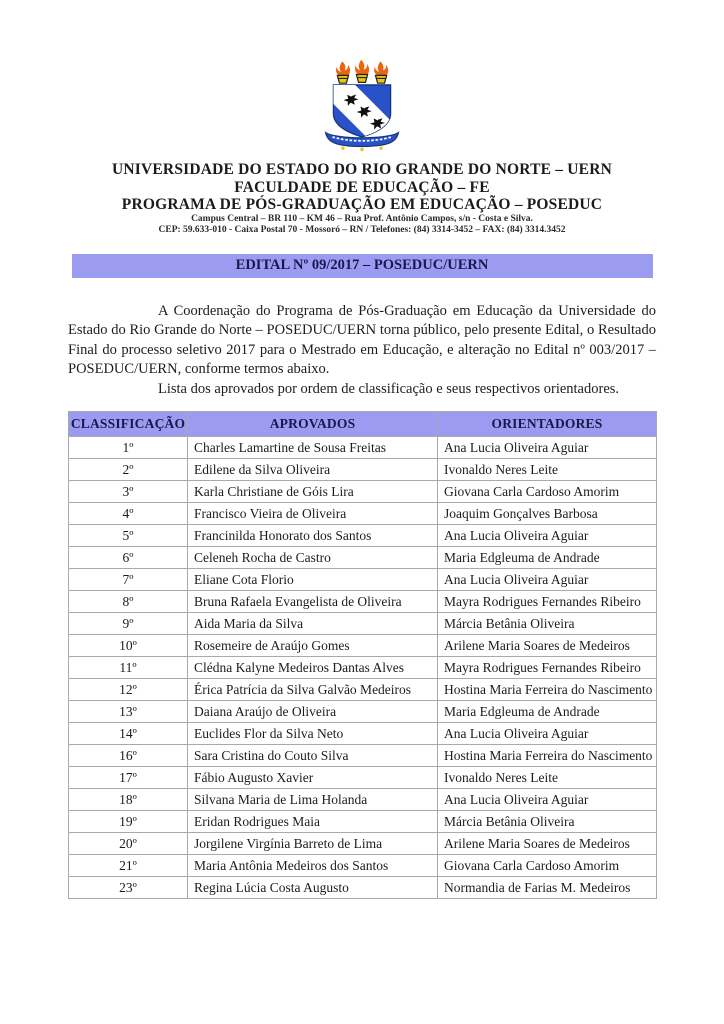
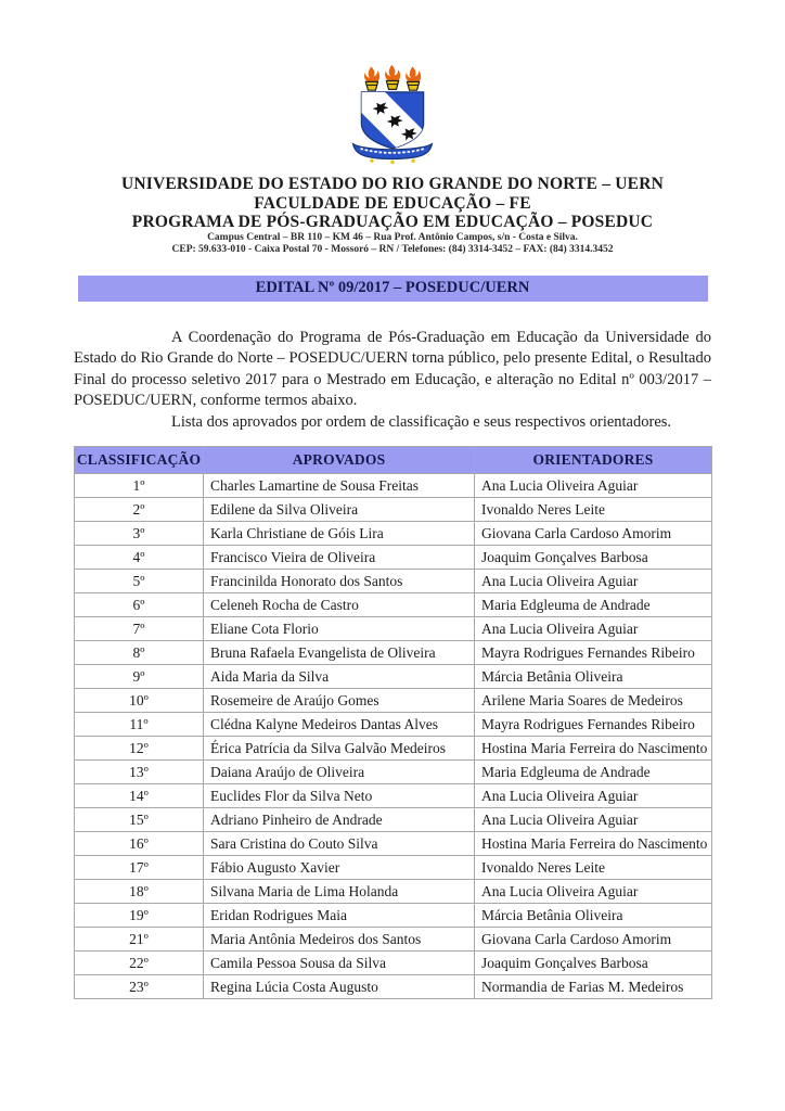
  UNIVERSIDADE DO ESTADO DO RIO GRANDE DO NORTE – UERN
  FACULDADE DE EDUCAÇÃO – FE
  PROGRAMA DE PÓS-GRADUAÇÃO EM EDUCAÇÃO – POSEDUC
  Campus Central – BR 110 – KM 46 – Rua Prof. Antônio Campos, s/n - Costa e Silva.
  CEP: 59.633-010 - Caixa Postal 70 - Mossoró – RN / Telefones: (84) 3314-3452 – FAX: (84) 3314.3452
  EDITAL Nº 09/2017 – POSEDUC/UERN
  A Coordenação do Programa de Pós-Graduação em Educação da Universidade do Estado do Rio Grande do Norte – POSEDUC/UERN torna público, pelo presente Edital, o Resultado Final do processo seletivo 2017 para o Mestrado em Educação, e alteração no Edital nº 003/2017 – POSEDUC/UERN, conforme termos abaixo.
  Lista dos aprovados por ordem de classificação e seus respectivos orientadores.
  CLASSIFICAÇÃO	APROVADOS	ORIENTADORES
  1º	Charles Lamartine de Sousa Freitas	Ana Lucia Oliveira Aguiar
  2º	Edilene da Silva Oliveira	Ivonaldo Neres Leite
  3º	Karla Christiane de Góis Lira	Giovana Carla Cardoso Amorim
  4º	Francisco Vieira de Oliveira	Joaquim Gonçalves Barbosa
  5º	Francinilda Honorato dos Santos	Ana Lucia Oliveira Aguiar
  6º	Celeneh Rocha de Castro	Maria Edgleuma de Andrade
  7º	Eliane Cota Florio	Ana Lucia Oliveira Aguiar
  8º	Bruna Rafaela Evangelista de Oliveira	Mayra Rodrigues Fernandes Ribeiro
  9º	Aida Maria da Silva	Márcia Betânia Oliveira
  10º	Rosemeire de Araújo Gomes	Arilene Maria Soares de Medeiros
  11º	Clédna Kalyne Medeiros Dantas Alves	Mayra Rodrigues Fernandes Ribeiro
  12º	Érica Patrícia da Silva Galvão Medeiros	Hostina Maria Ferreira do Nascimento
  13º	Daiana Araújo de Oliveira	Maria Edgleuma de Andrade
  14º	Euclides Flor da Silva Neto	Ana Lucia Oliveira Aguiar
+ 15º	Adriano Pinheiro de Andrade	Ana Lucia Oliveira Aguiar
  16º	Sara Cristina do Couto Silva	Hostina Maria Ferreira do Nascimento
  17º	Fábio Augusto Xavier	Ivonaldo Neres Leite
  18º	Silvana Maria de Lima Holanda	Ana Lucia Oliveira Aguiar
  19º	Eridan Rodrigues Maia	Márcia Betânia Oliveira
- 20º	Jorgilene Virgínia Barreto de Lima	Arilene Maria Soares de Medeiros
  21º	Maria Antônia Medeiros dos Santos	Giovana Carla Cardoso Amorim
+ 22º	Camila Pessoa Sousa da Silva	Joaquim Gonçalves Barbosa
  23º	Regina Lúcia Costa Augusto	Normandia de Farias M. Medeiros
